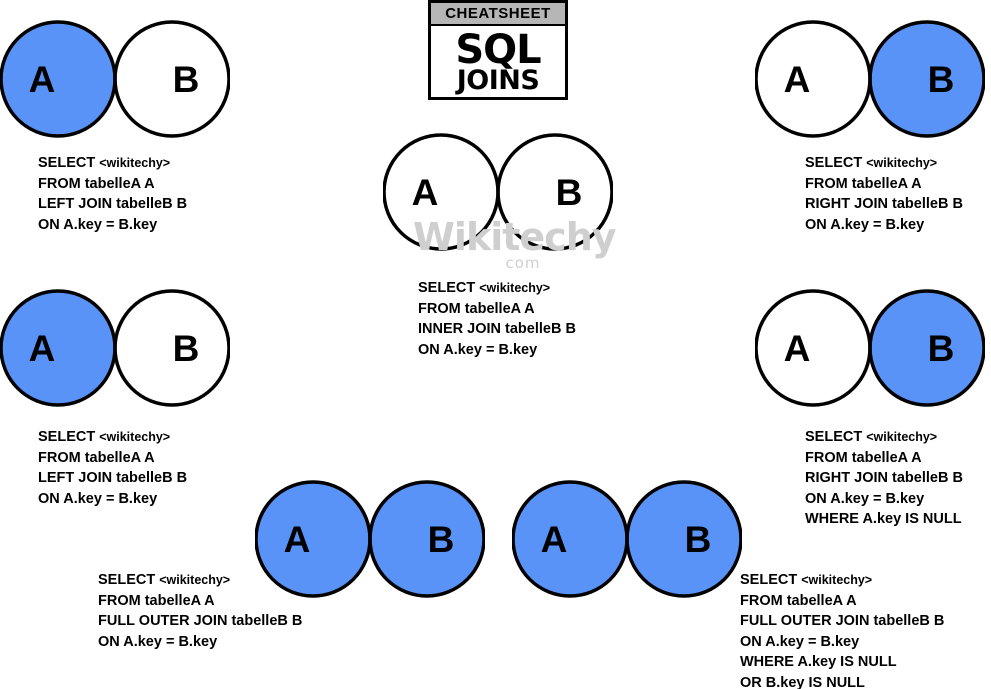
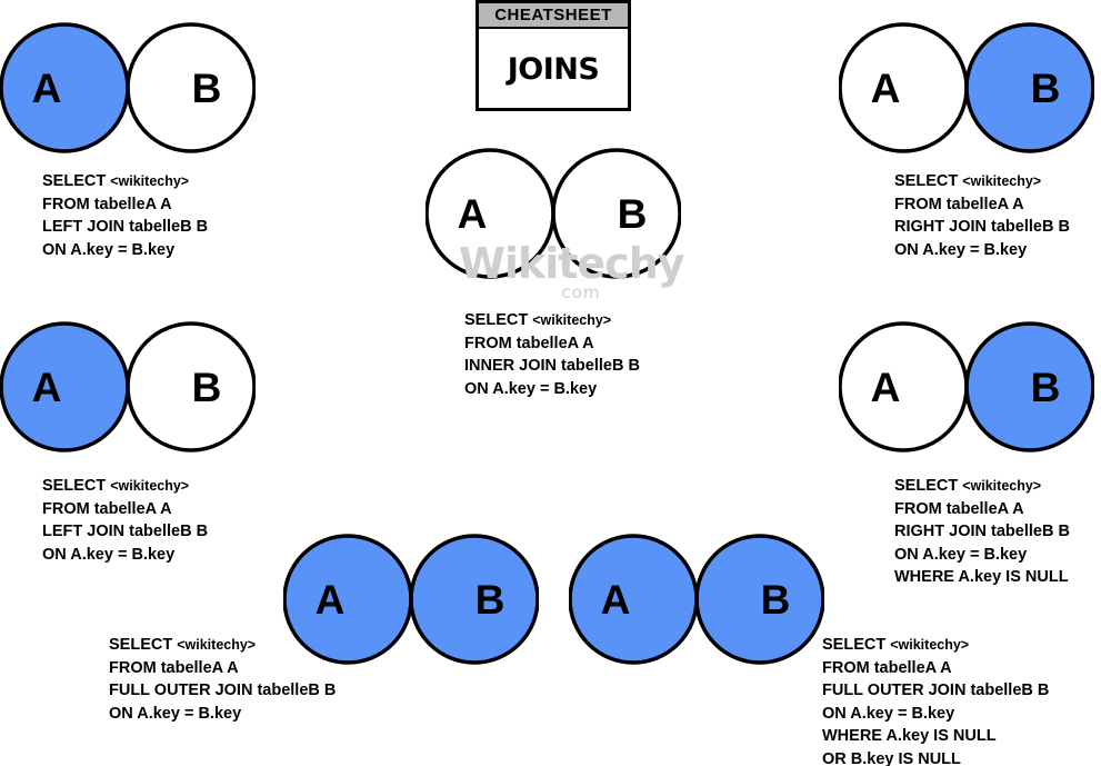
  CHEATSHEET
- SQL
  JOINS
  A
  B
  SELECT <wikitechy>
  FROM tabelleA A
  LEFT JOIN tabelleB B
  ON A.key = B.key
  A
  B
  SELECT <wikitechy>
  FROM tabelleA A
  RIGHT JOIN tabelleB B
  ON A.key = B.key
  A
  B
  SELECT <wikitechy>
  FROM tabelleA A
  INNER JOIN tabelleB B
  ON A.key = B.key
  Wikitechy
  com
  A
  B
  SELECT <wikitechy>
  FROM tabelleA A
  LEFT JOIN tabelleB B
  ON A.key = B.key
  A
  B
  SELECT <wikitechy>
  FROM tabelleA A
  RIGHT JOIN tabelleB B
  ON A.key = B.key
  WHERE A.key IS NULL
  A
  B
  SELECT <wikitechy>
  FROM tabelleA A
  FULL OUTER JOIN tabelleB B
  ON A.key = B.key
  A
  B
  SELECT <wikitechy>
  FROM tabelleA A
  FULL OUTER JOIN tabelleB B
  ON A.key = B.key
  WHERE A.key IS NULL
  OR B.key IS NULL
